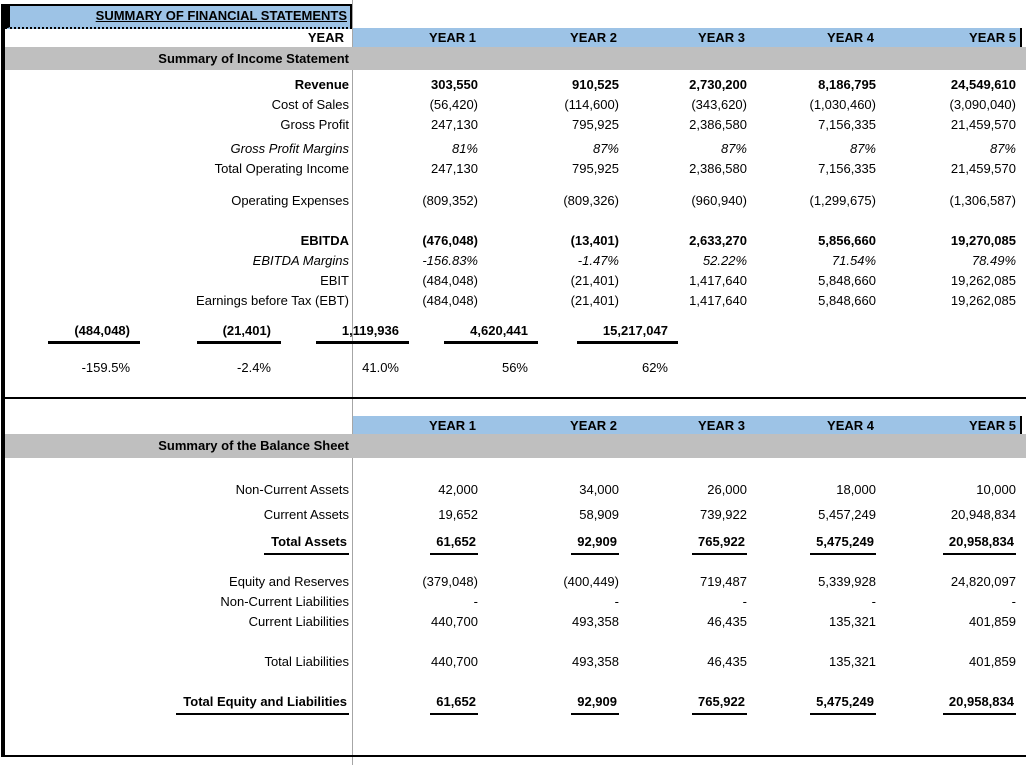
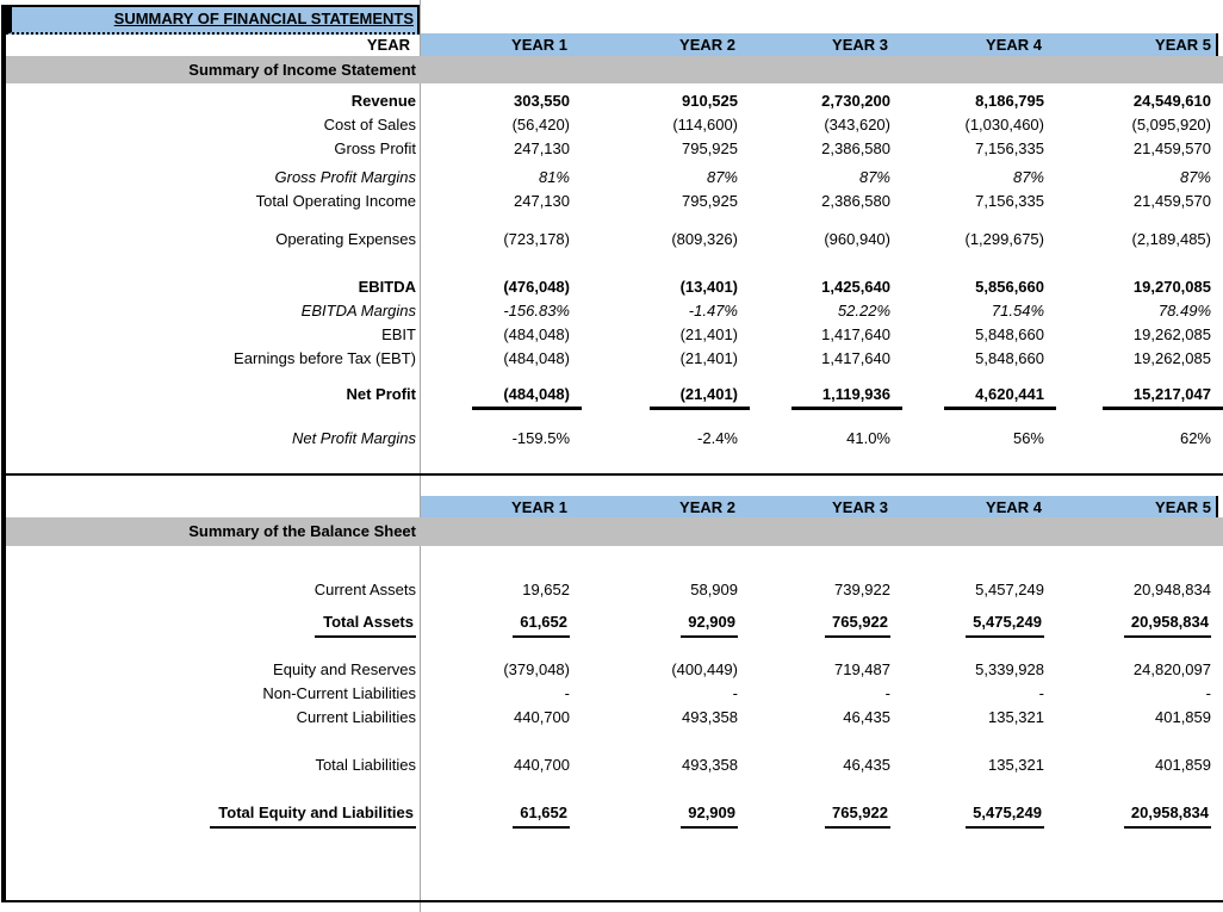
  SUMMARY OF FINANCIAL STATEMENTS
  YEAR
  YEAR 1
  YEAR 2
  YEAR 3
  YEAR 4
  YEAR 5
  Summary of Income Statement
  Revenue
  303,550
  910,525
  2,730,200
  8,186,795
  24,549,610
  Cost of Sales
  (56,420)
  (114,600)
  (343,620)
  (1,030,460)
- (3,090,040)
+ (5,095,920)
  Gross Profit
  247,130
  795,925
  2,386,580
  7,156,335
  21,459,570
  Gross Profit Margins
  81%
  87%
  87%
  87%
  87%
  Total Operating Income
  247,130
  795,925
  2,386,580
  7,156,335
  21,459,570
  Operating Expenses
- (809,352)
+ (723,178)
  (809,326)
  (960,940)
  (1,299,675)
- (1,306,587)
+ (2,189,485)
  EBITDA
  (476,048)
  (13,401)
- 2,633,270
+ 1,425,640
  5,856,660
  19,270,085
  EBITDA Margins
  -156.83%
  -1.47%
  52.22%
  71.54%
  78.49%
  EBIT
  (484,048)
  (21,401)
  1,417,640
  5,848,660
  19,262,085
  Earnings before Tax (EBT)
  (484,048)
  (21,401)
  1,417,640
  5,848,660
  19,262,085
+ Net Profit
  (484,048)
  (21,401)
  1,119,936
  4,620,441
  15,217,047
+ Net Profit Margins
  -159.5%
  -2.4%
  41.0%
  56%
  62%
  YEAR 1
  YEAR 2
  YEAR 3
  YEAR 4
  YEAR 5
  Summary of the Balance Sheet
- Non-Current Assets
- 42,000
- 34,000
- 26,000
- 18,000
- 10,000
  Current Assets
  19,652
  58,909
  739,922
  5,457,249
  20,948,834
  Total Assets
  61,652
  92,909
  765,922
  5,475,249
  20,958,834
  Equity and Reserves
  (379,048)
  (400,449)
  719,487
  5,339,928
  24,820,097
  Non-Current Liabilities
  -
  -
  -
  -
  -
  Current Liabilities
  440,700
  493,358
  46,435
  135,321
  401,859
  Total Liabilities
  440,700
  493,358
  46,435
  135,321
  401,859
  Total Equity and Liabilities
  61,652
  92,909
  765,922
  5,475,249
  20,958,834
